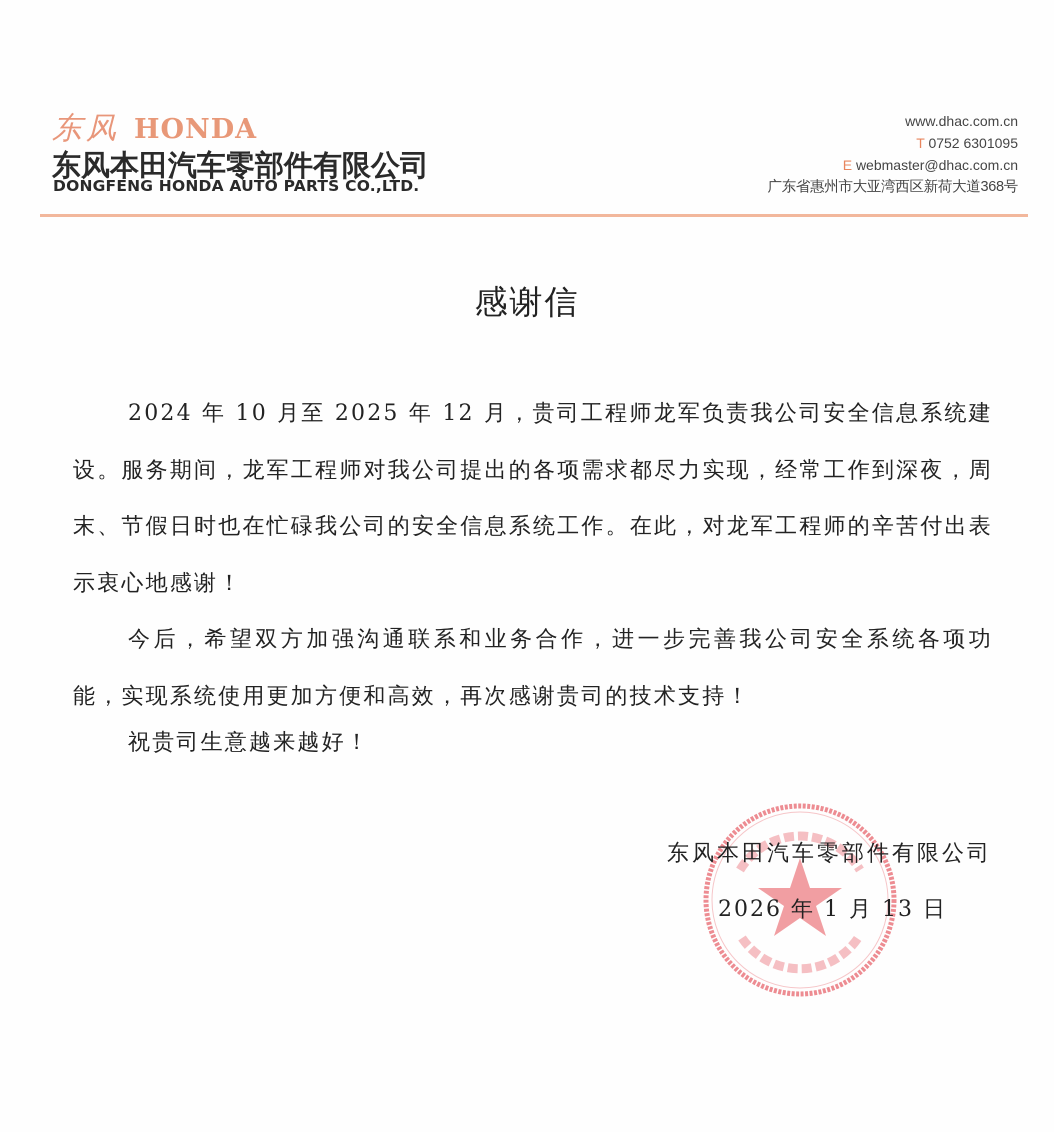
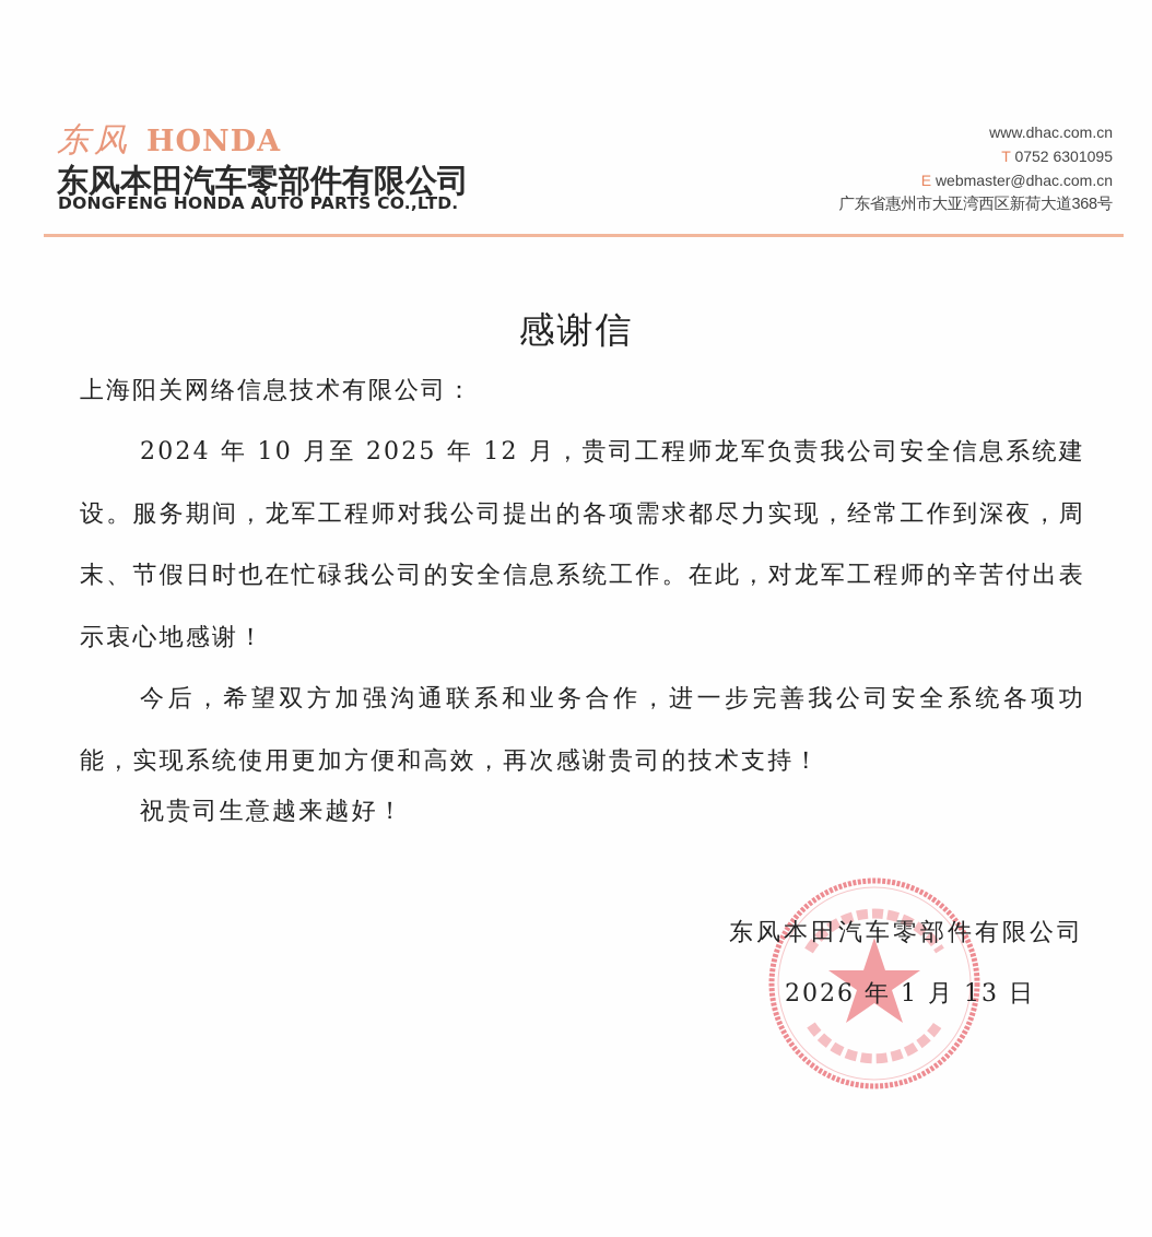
  东风
  HONDA
  东风本田汽车零部件有限公司
  DONGFENG HONDA AUTO PARTS CO.,LTD.
  www.dhac.com.cn
  T 0752 6301095
  E webmaster@dhac.com.cn
  广东省惠州市大亚湾西区新荷大道368号
  感谢信
+ 上海阳关网络信息技术有限公司：
  2024 年 10 月至 2025 年 12 月，贵司工程师龙军负责我公司安全信息系统建设。服务期间，龙军工程师对我公司提出的各项需求都尽力实现，经常工作到深夜，周末、节假日时也在忙碌我公司的安全信息系统工作。在此，对龙军工程师的辛苦付出表示衷心地感谢！
  今后，希望双方加强沟通联系和业务合作，进一步完善我公司安全系统各项功能，实现系统使用更加方便和高效，再次感谢贵司的技术支持！
  祝贵司生意越来越好！
  东风本田汽车零部件有限公司
  2026 年 1 月 13 日
